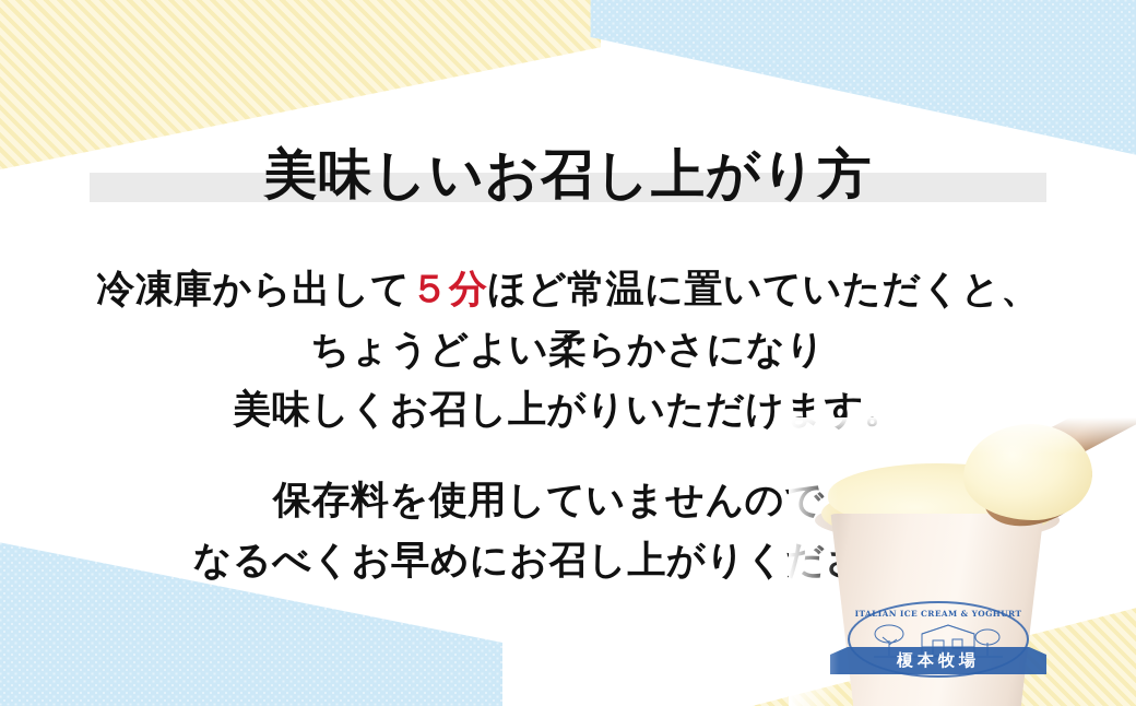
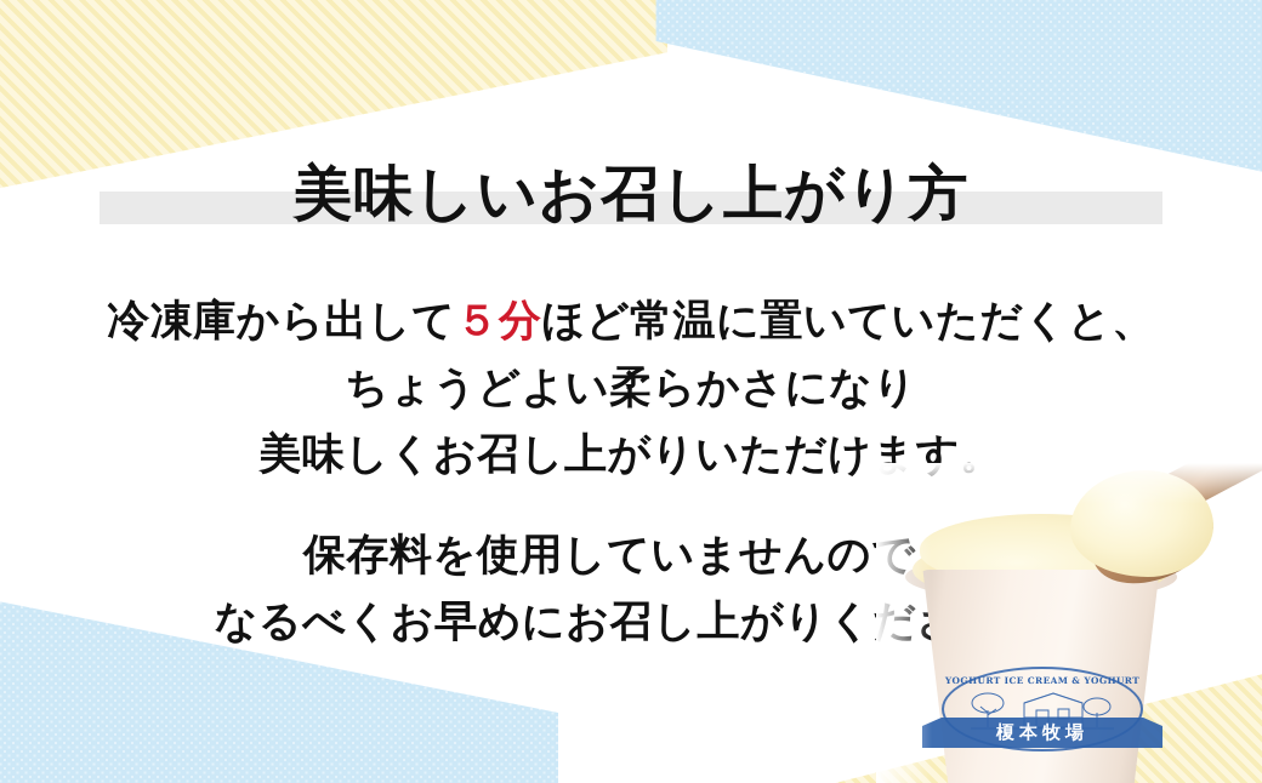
  美味しいお召し上がり方
  冷凍庫から出して５分ほど常温に置いていただくと、
  ちょうどよい柔らかさになり
  美味しくお召し上がりいただけます。
  保存料を使用していませんの
  なるべくお早めにお召し上がりく
- ITALIAN ICE CREAM & YOGHURT
+ YOGHURT ICE CREAM & YOGHURT
  榎本牧場
